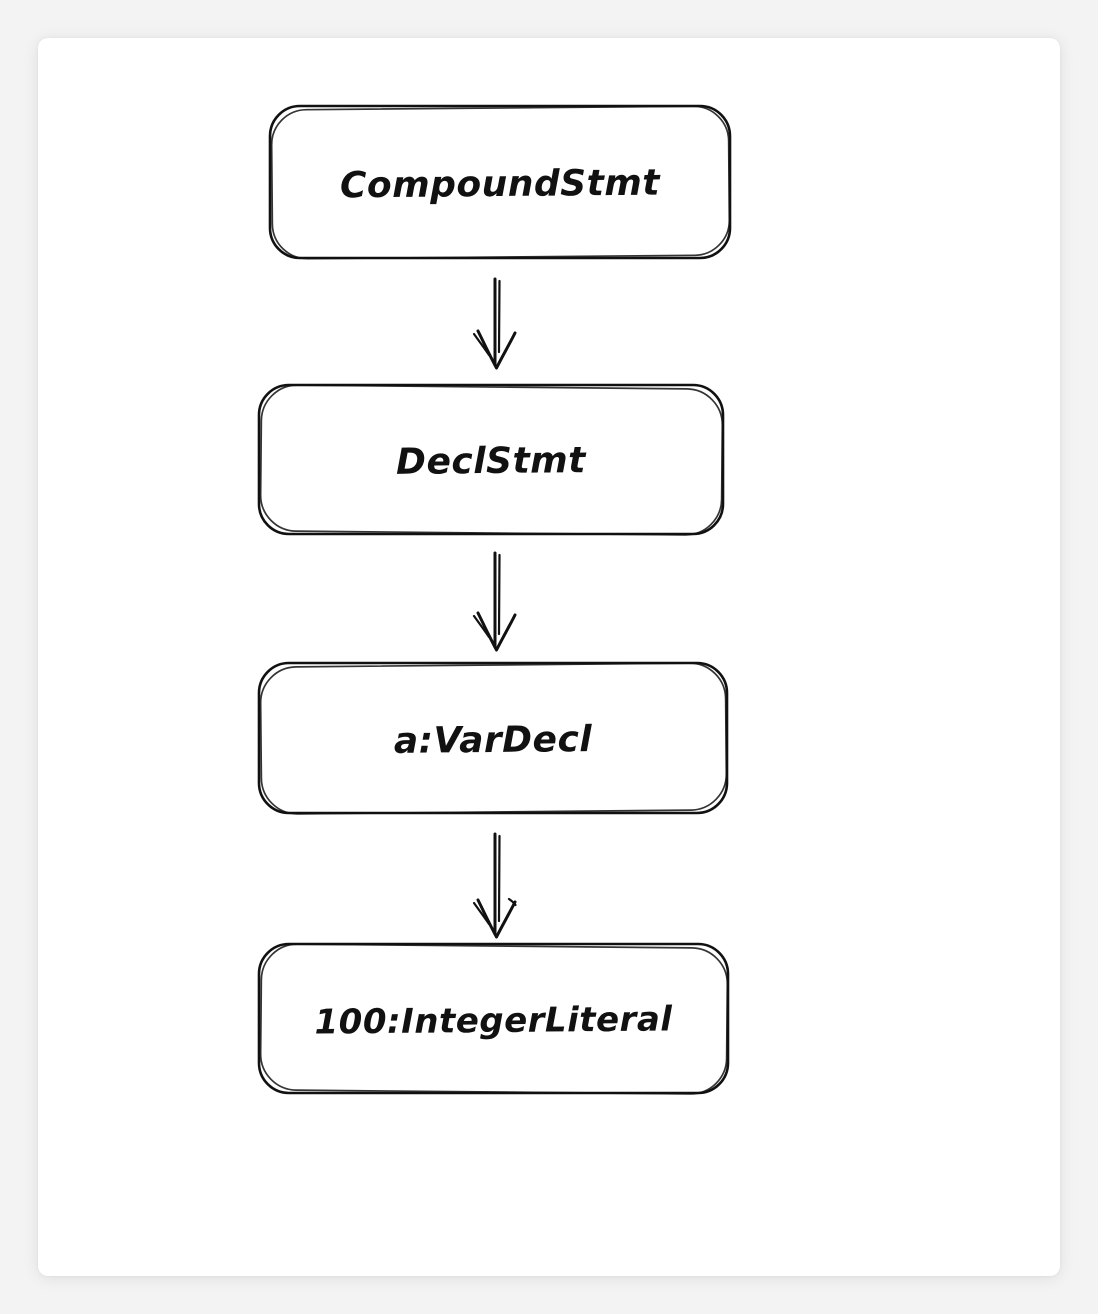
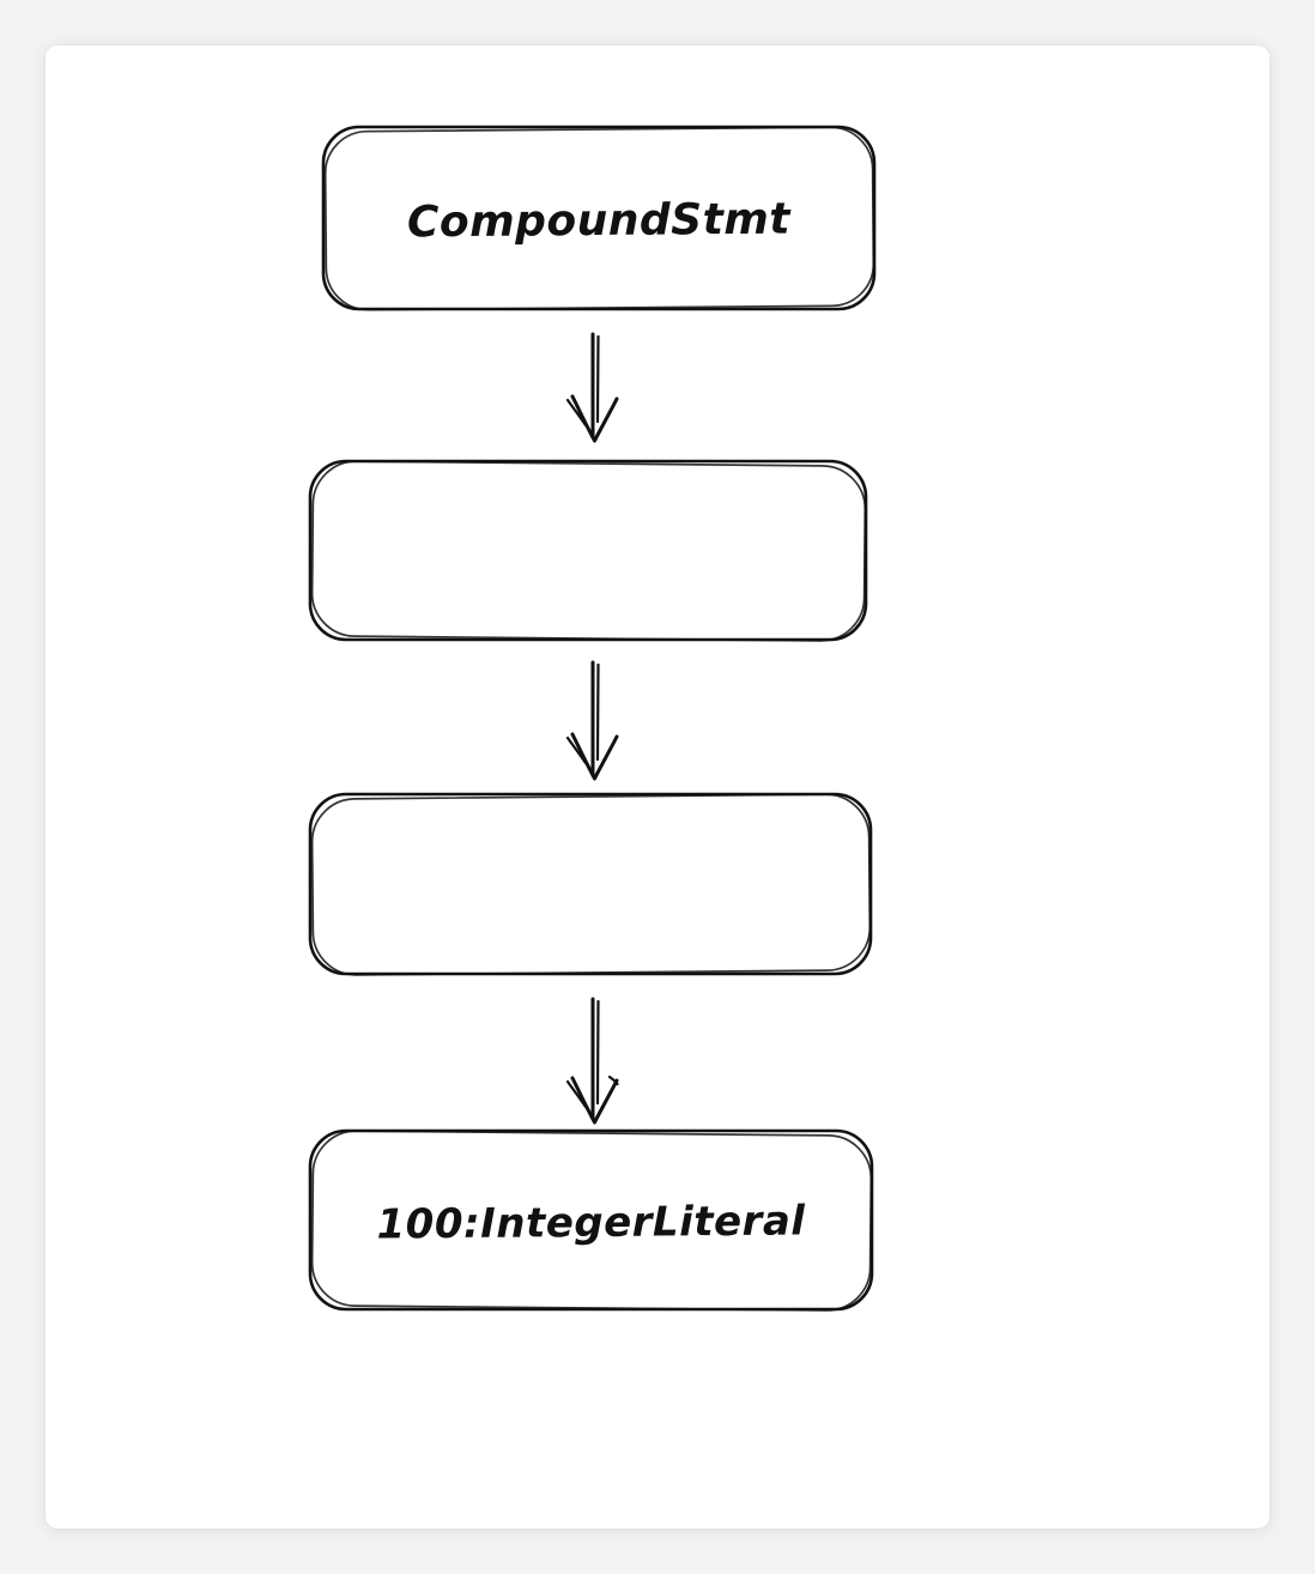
  CompoundStmt
- DeclStmt
- a:VarDecl
  100:IntegerLiteral
